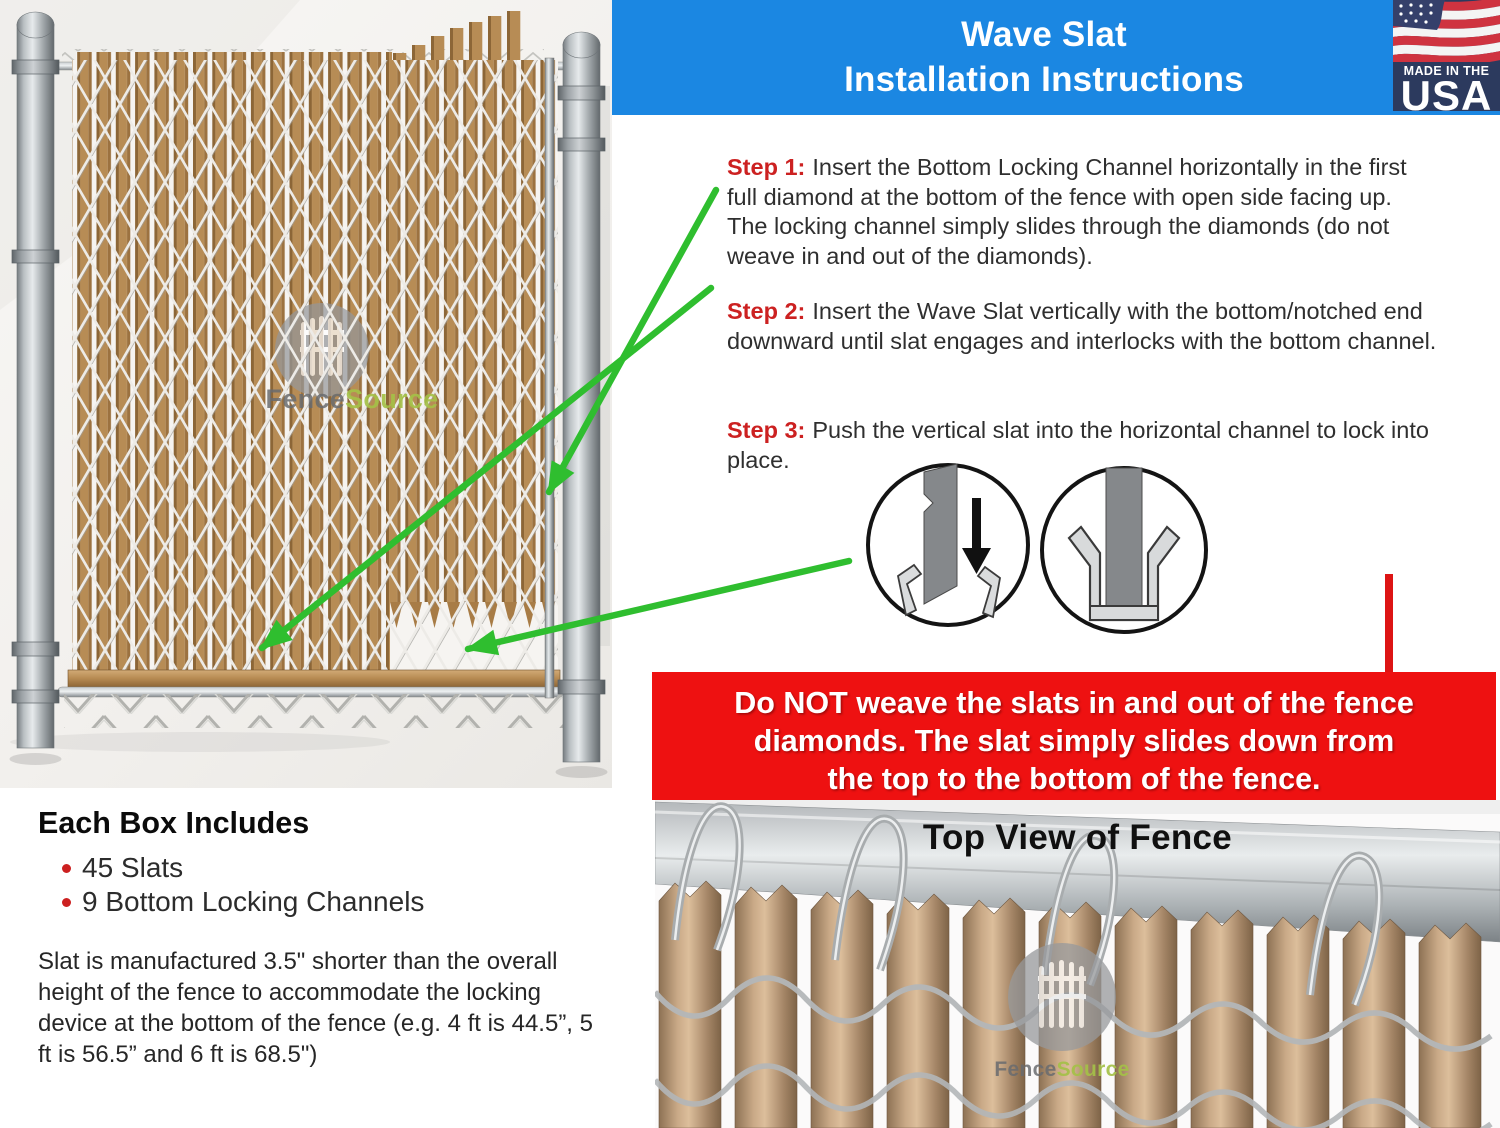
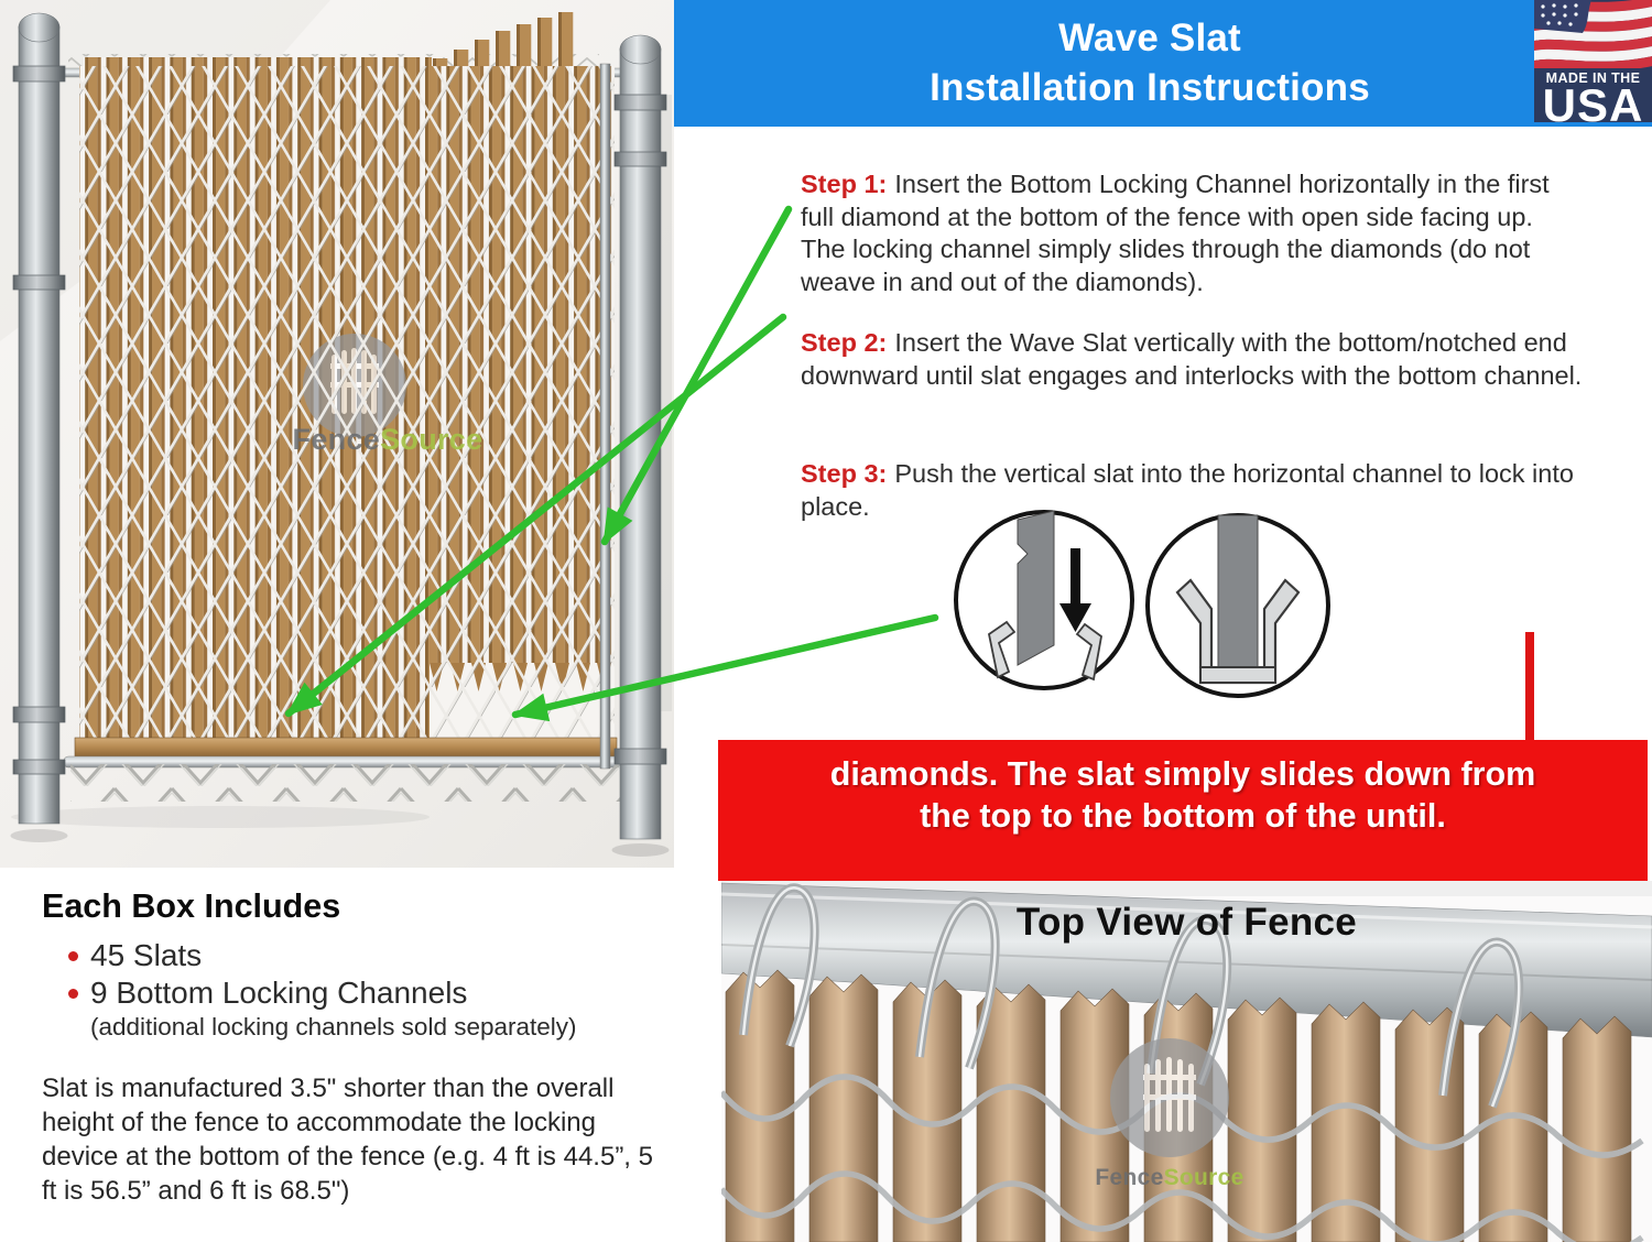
  FenceSource
  Wave Slat
  Installation Instructions
  MADE IN THE
  USA
  Step 1: Insert the Bottom Locking Channel horizontally in the first full diamond at the bottom of the fence with open side facing up. The locking channel simply slides through the diamonds (do not weave in and out of the diamonds).
  Step 2: Insert the Wave Slat vertically with the bottom/notched end downward until slat engages and interlocks with the bottom channel.
  Step 3: Push the vertical slat into the horizontal channel to lock into place.
- Do NOT weave the slats in and out of the fence
  diamonds. The slat simply slides down from
- the top to the bottom of the fence.
+ the top to the bottom of the until.
  Top View of Fence
  FenceSource
  Each Box Includes
  45 Slats
  9 Bottom Locking Channels
+ (additional locking channels sold separately)
  Slat is manufactured 3.5" shorter than the overall height of the fence to accommodate the locking device at the bottom of the fence (e.g. 4 ft is 44.5”, 5 ft is 56.5” and 6 ft is 68.5")
